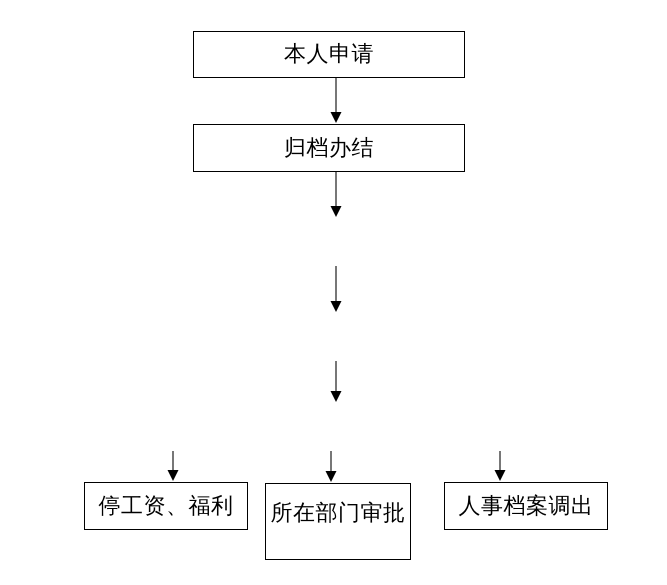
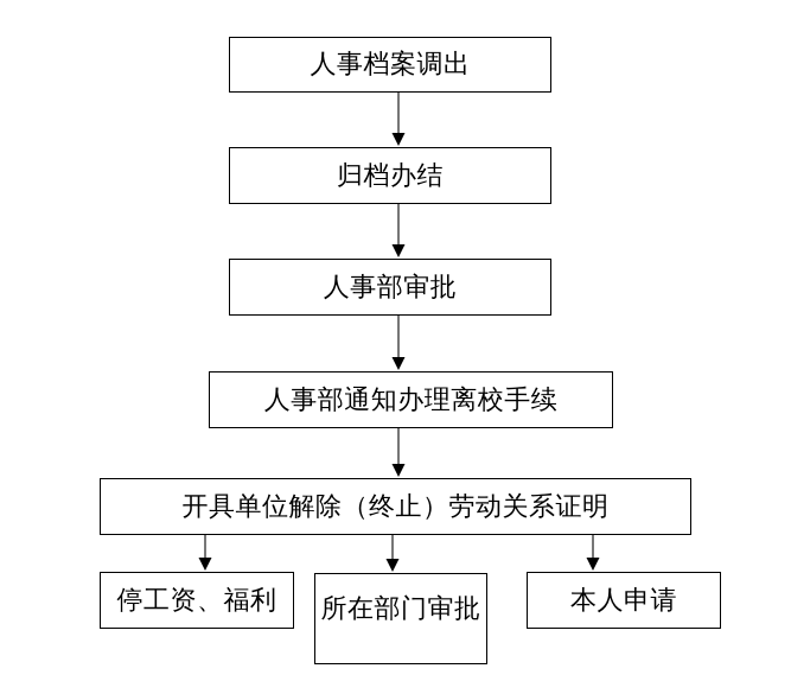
- 本人申请
+ 人事档案调出
  归档办结
+ 人事部审批
+ 人事部通知办理离校手续
+ 开具单位解除（终止）劳动关系证明
  停工资、福利
  所在部门审批
- 人事档案调出
+ 本人申请
